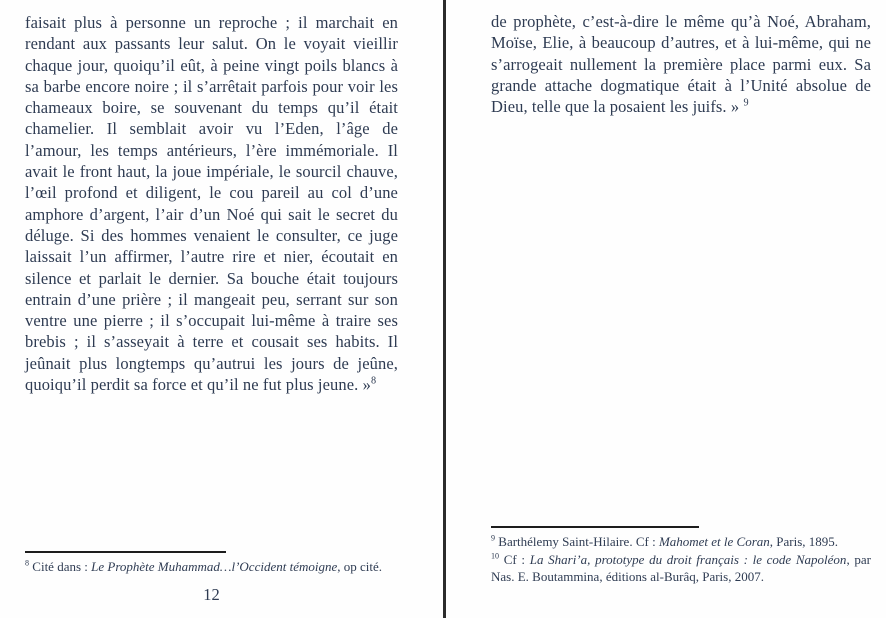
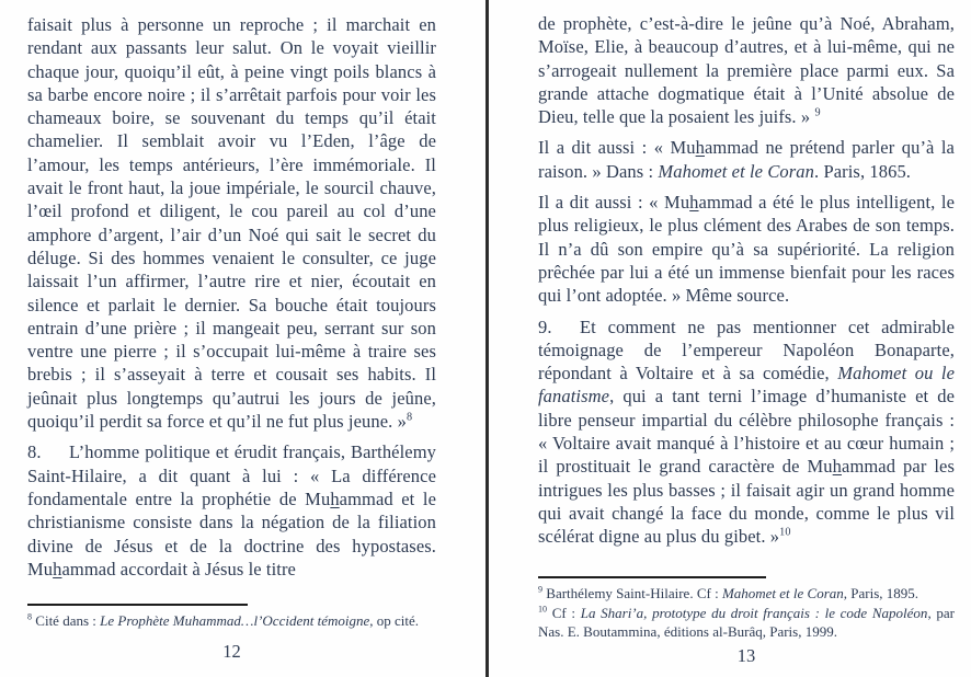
  faisait plus à personne un reproche ; il marchait en rendant aux passants leur salut. On le voyait vieillir chaque jour, quoiqu’il eût, à peine vingt poils blancs à sa barbe encore noire ; il s’arrêtait parfois pour voir les chameaux boire, se souvenant du temps qu’il était chamelier. Il semblait avoir vu l’Eden, l’âge de l’amour, les temps antérieurs, l’ère immémoriale. Il avait le front haut, la joue impériale, le sourcil chauve, l’œil profond et diligent, le cou pareil au col d’une amphore d’argent, l’air d’un Noé qui sait le secret du déluge. Si des hommes venaient le consulter, ce juge laissait l’un affirmer, l’autre rire et nier, écoutait en silence et parlait le dernier. Sa bouche était toujours entrain d’une prière ; il mangeait peu, serrant sur son ventre une pierre ; il s’occupait lui-même à traire ses brebis ; il s’asseyait à terre et cousait ses habits. Il jeûnait plus longtemps qu’autrui les jours de jeûne, quoiqu’il perdit sa force et qu’il ne fut plus jeune. »8
+ 8. L’homme politique et érudit français, Barthélemy Saint-Hilaire, a dit quant à lui : « La différence fondamentale entre la prophétie de Muhammad et le christianisme consiste dans la négation de la filiation divine de Jésus et de la doctrine des hypostases. Muhammad accordait à Jésus le titre
  8 Cité dans : Le Prophète Muhammad…l’Occident témoigne, op cité.
  12
- de prophète, c’est-à-dire le même qu’à Noé, Abraham, Moïse, Elie, à beaucoup d’autres, et à lui-même, qui ne s’arrogeait nullement la première place parmi eux. Sa grande attache dogmatique était à l’Unité absolue de Dieu, telle que la posaient les juifs. » 9
+ de prophète, c’est-à-dire le jeûne qu’à Noé, Abraham, Moïse, Elie, à beaucoup d’autres, et à lui-même, qui ne s’arrogeait nullement la première place parmi eux. Sa grande attache dogmatique était à l’Unité absolue de Dieu, telle que la posaient les juifs. » 9
+ Il a dit aussi : « Muhammad ne prétend parler qu’à la raison. » Dans : Mahomet et le Coran. Paris, 1865.
+ Il a dit aussi : « Muhammad a été le plus intelligent, le plus religieux, le plus clément des Arabes de son temps. Il n’a dû son empire qu’à sa supériorité. La religion prêchée par lui a été un immense bienfait pour les races qui l’ont adoptée. » Même source.
+ 9. Et comment ne pas mentionner cet admirable témoignage de l’empereur Napoléon Bonaparte, répondant à Voltaire et à sa comédie, Mahomet ou le fanatisme, qui a tant terni l’image d’humaniste et de libre penseur impartial du célèbre philosophe français : « Voltaire avait manqué à l’histoire et au cœur humain ; il prostituait le grand caractère de Muhammad par les intrigues les plus basses ; il faisait agir un grand homme qui avait changé la face du monde, comme le plus vil scélérat digne au plus du gibet. »10
  9 Barthélemy Saint-Hilaire. Cf : Mahomet et le Coran, Paris, 1895.
- 10 Cf : La Shari’a, prototype du droit français : le code Napoléon, par Nas. E. Boutammina, éditions al-Burâq, Paris, 2007.
+ 10 Cf : La Shari’a, prototype du droit français : le code Napoléon, par Nas. E. Boutammina, éditions al-Burâq, Paris, 1999.
+ 13
